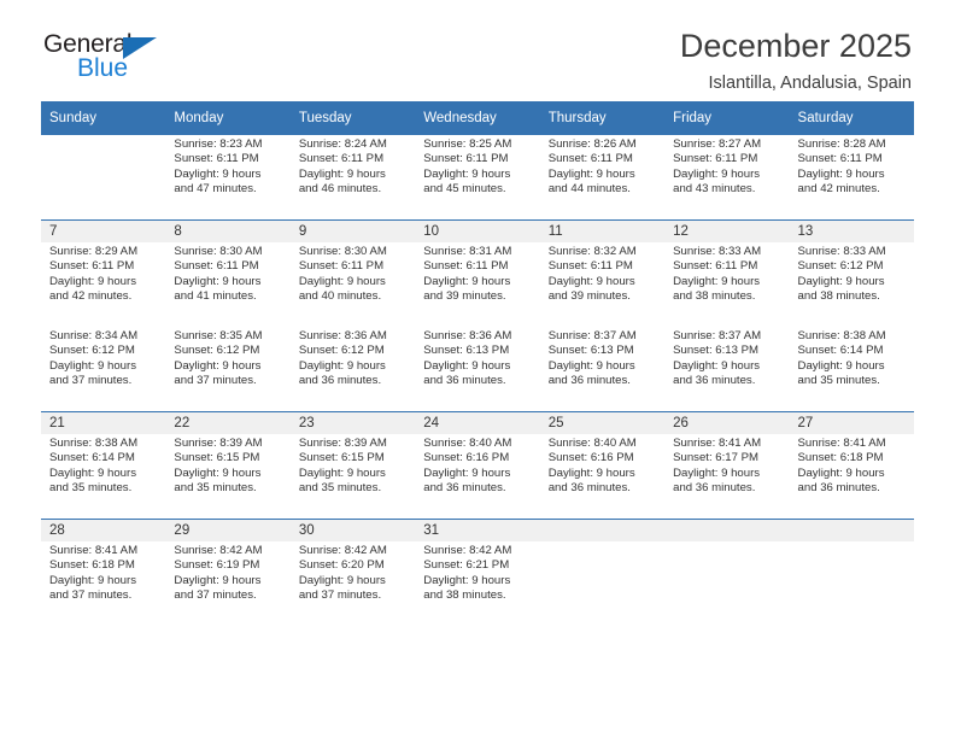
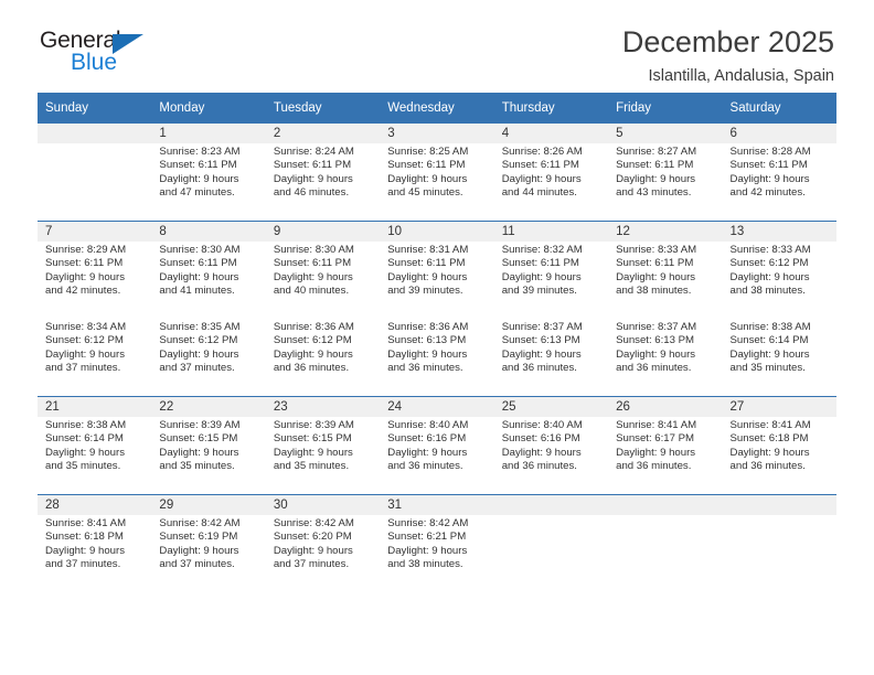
  General
  Blue
  December 2025
  Islantilla, Andalusia, Spain
  Sunday	Monday	Tuesday	Wednesday	Thursday	Friday	Saturday
+ 	1	2	3	4	5	6
  	Sunrise: 8:23 AMSunset: 6:11 PMDaylight: 9 hoursand 47 minutes.	Sunrise: 8:24 AMSunset: 6:11 PMDaylight: 9 hoursand 46 minutes.	Sunrise: 8:25 AMSunset: 6:11 PMDaylight: 9 hoursand 45 minutes.	Sunrise: 8:26 AMSunset: 6:11 PMDaylight: 9 hoursand 44 minutes.	Sunrise: 8:27 AMSunset: 6:11 PMDaylight: 9 hoursand 43 minutes.	Sunrise: 8:28 AMSunset: 6:11 PMDaylight: 9 hoursand 42 minutes.
  7	8	9	10	11	12	13
  Sunrise: 8:29 AMSunset: 6:11 PMDaylight: 9 hoursand 42 minutes.	Sunrise: 8:30 AMSunset: 6:11 PMDaylight: 9 hoursand 41 minutes.	Sunrise: 8:30 AMSunset: 6:11 PMDaylight: 9 hoursand 40 minutes.	Sunrise: 8:31 AMSunset: 6:11 PMDaylight: 9 hoursand 39 minutes.	Sunrise: 8:32 AMSunset: 6:11 PMDaylight: 9 hoursand 39 minutes.	Sunrise: 8:33 AMSunset: 6:11 PMDaylight: 9 hoursand 38 minutes.	Sunrise: 8:33 AMSunset: 6:12 PMDaylight: 9 hoursand 38 minutes.
  Sunrise: 8:34 AMSunset: 6:12 PMDaylight: 9 hoursand 37 minutes.	Sunrise: 8:35 AMSunset: 6:12 PMDaylight: 9 hoursand 37 minutes.	Sunrise: 8:36 AMSunset: 6:12 PMDaylight: 9 hoursand 36 minutes.	Sunrise: 8:36 AMSunset: 6:13 PMDaylight: 9 hoursand 36 minutes.	Sunrise: 8:37 AMSunset: 6:13 PMDaylight: 9 hoursand 36 minutes.	Sunrise: 8:37 AMSunset: 6:13 PMDaylight: 9 hoursand 36 minutes.	Sunrise: 8:38 AMSunset: 6:14 PMDaylight: 9 hoursand 35 minutes.
  21	22	23	24	25	26	27
  Sunrise: 8:38 AMSunset: 6:14 PMDaylight: 9 hoursand 35 minutes.	Sunrise: 8:39 AMSunset: 6:15 PMDaylight: 9 hoursand 35 minutes.	Sunrise: 8:39 AMSunset: 6:15 PMDaylight: 9 hoursand 35 minutes.	Sunrise: 8:40 AMSunset: 6:16 PMDaylight: 9 hoursand 36 minutes.	Sunrise: 8:40 AMSunset: 6:16 PMDaylight: 9 hoursand 36 minutes.	Sunrise: 8:41 AMSunset: 6:17 PMDaylight: 9 hoursand 36 minutes.	Sunrise: 8:41 AMSunset: 6:18 PMDaylight: 9 hoursand 36 minutes.
  28	29	30	31
  Sunrise: 8:41 AMSunset: 6:18 PMDaylight: 9 hoursand 37 minutes.	Sunrise: 8:42 AMSunset: 6:19 PMDaylight: 9 hoursand 37 minutes.	Sunrise: 8:42 AMSunset: 6:20 PMDaylight: 9 hoursand 37 minutes.	Sunrise: 8:42 AMSunset: 6:21 PMDaylight: 9 hoursand 38 minutes.
